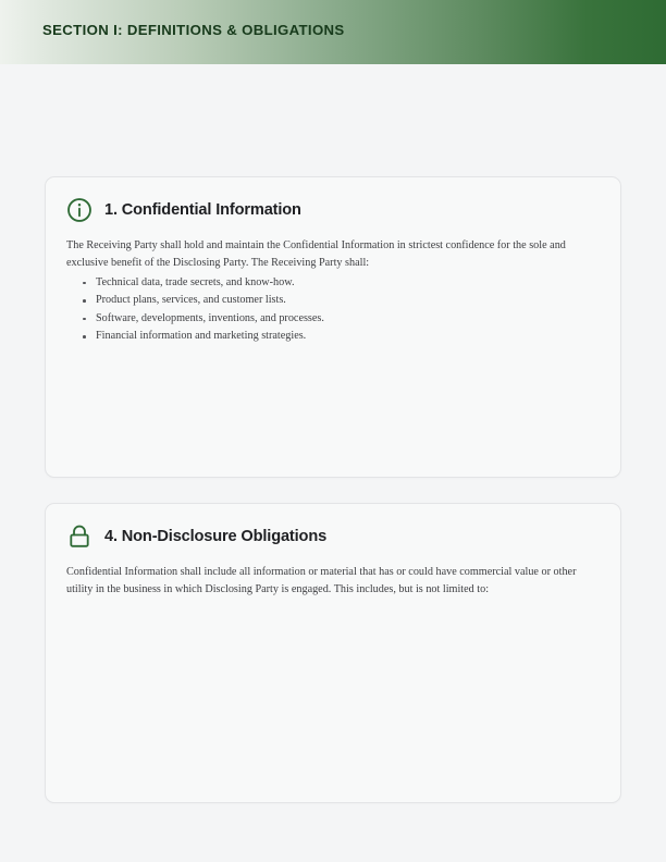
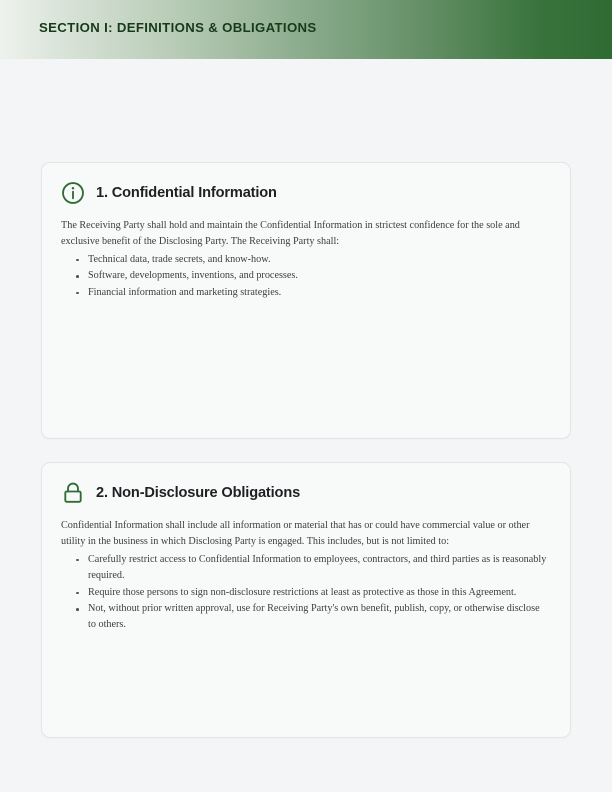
  SECTION I: DEFINITIONS & OBLIGATIONS
  1. Confidential Information
  The Receiving Party shall hold and maintain the Confidential Information in strictest confidence for the sole and exclusive benefit of the Disclosing Party. The Receiving Party shall:
  Technical data, trade secrets, and know-how.
- Product plans, services, and customer lists.
  Software, developments, inventions, and processes.
  Financial information and marketing strategies.
- 4. Non-Disclosure Obligations
+ 2. Non-Disclosure Obligations
  Confidential Information shall include all information or material that has or could have commercial value or other utility in the business in which Disclosing Party is engaged. This includes, but is not limited to:
+ Carefully restrict access to Confidential Information to employees, contractors, and third parties as is reasonably required.
+ Require those persons to sign non-disclosure restrictions at least as protective as those in this Agreement.
+ Not, without prior written approval, use for Receiving Party's own benefit, publish, copy, or otherwise disclose to others.
